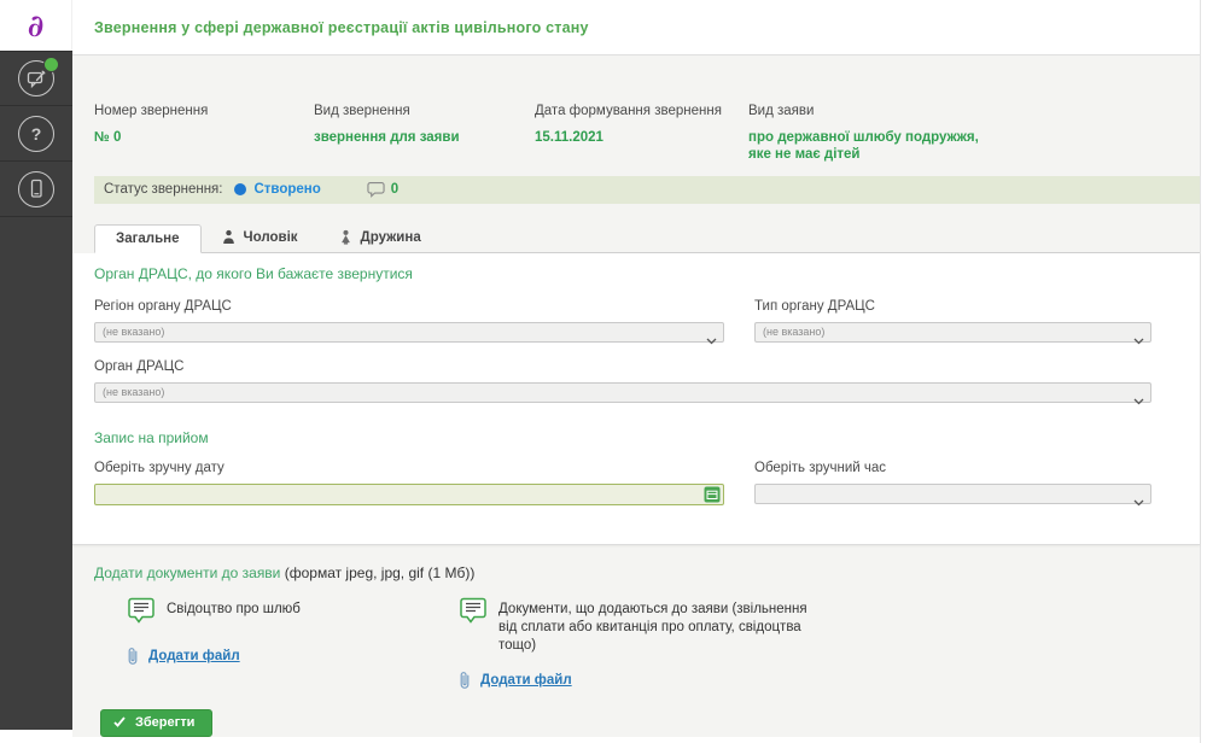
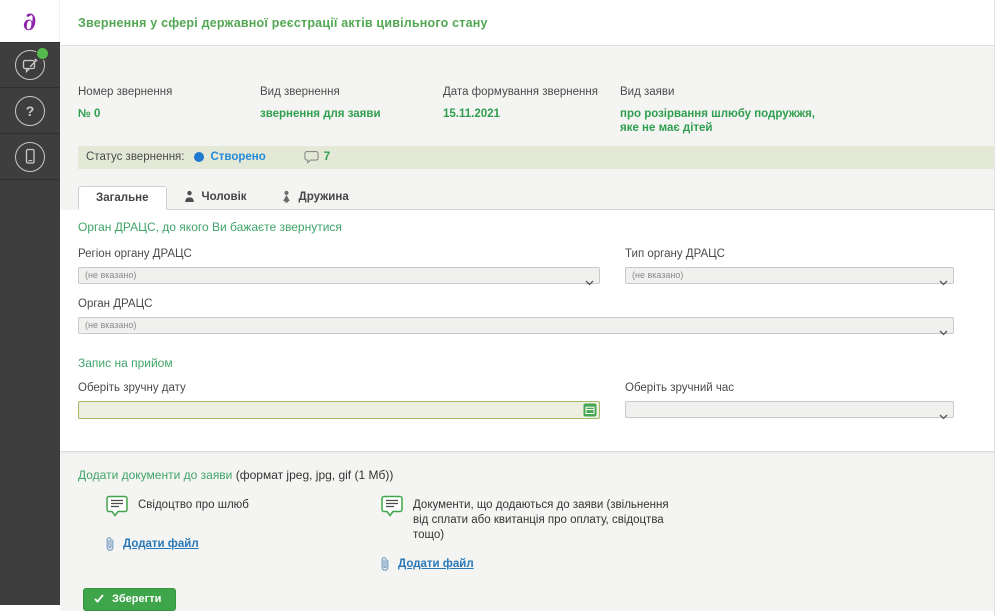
  ∂
  ?
  Звернення у сфері державної реєстрації актів цивільного стану
  Номер звернення
  № 0
  Вид звернення
  звернення для заяви
  Дата формування звернення
  15.11.2021
  Вид заяви
- про державної шлюбу подружжя, яке не має дітей
+ про розірвання шлюбу подружжя, яке не має дітей
  Статус звернення:
  Створено
- 0
+ 7
  Загальне
  Чоловік
  Дружина
  Орган ДРАЦС, до якого Ви бажаєте звернутися
  Регіон органу ДРАЦС
  (не вказано)
  Тип органу ДРАЦС
  (не вказано)
  Орган ДРАЦС
  (не вказано)
  Запис на прийом
  Оберіть зручну дату
  Оберіть зручний час
  Додати документи до заяви (формат jpeg, jpg, gif (1 Мб))
  Свідоцтво про шлюб
  Додати файл
  Документи, що додаються до заяви (звільнення від сплати або квитанція про оплату, свідоцтва тощо)
  Додати файл
  Зберегти
